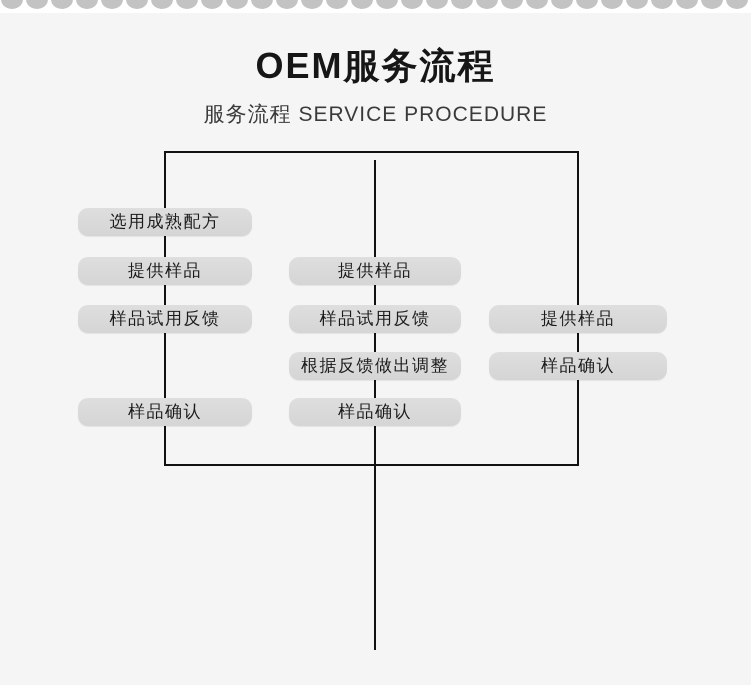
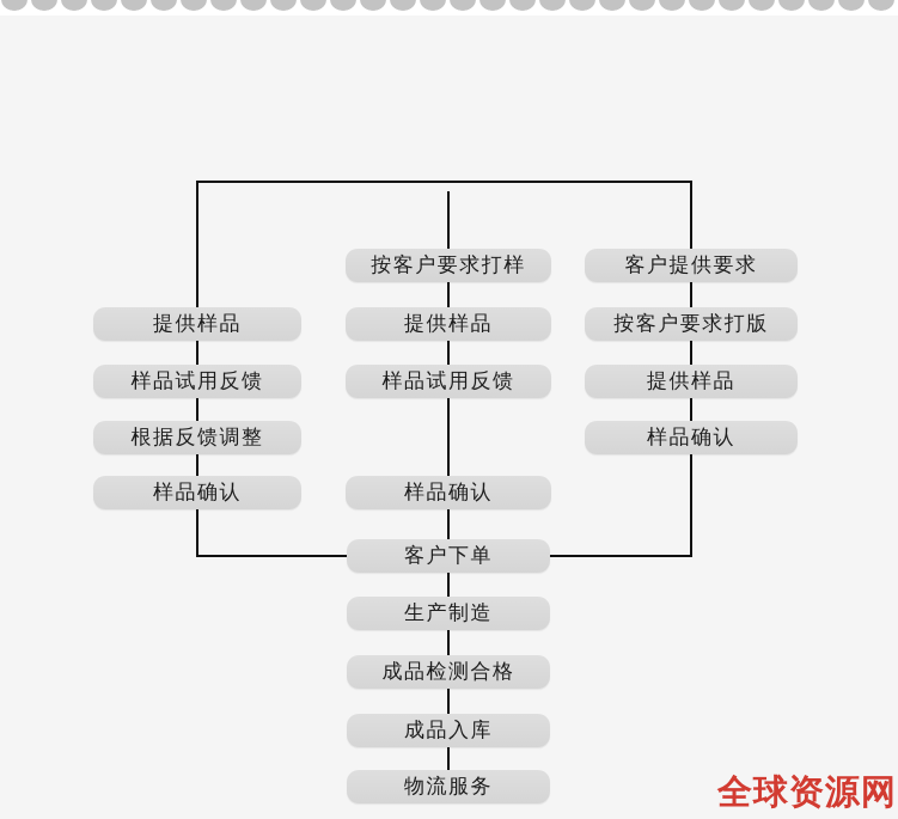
- OEM服务流程
- 服务流程 SERVICE PROCEDURE
- 选用成熟配方
  提供样品
  样品试用反馈
+ 根据反馈调整
  样品确认
+ 按客户要求打样
  提供样品
  样品试用反馈
- 根据反馈做出调整
  样品确认
+ 客户提供要求
+ 按客户要求打版
  提供样品
  样品确认
+ 客户下单
+ 生产制造
+ 成品检测合格
+ 成品入库
+ 物流服务
+ 全球资源网
